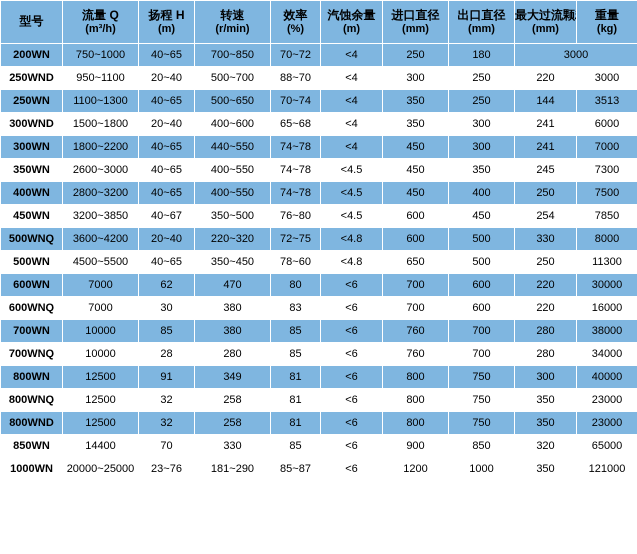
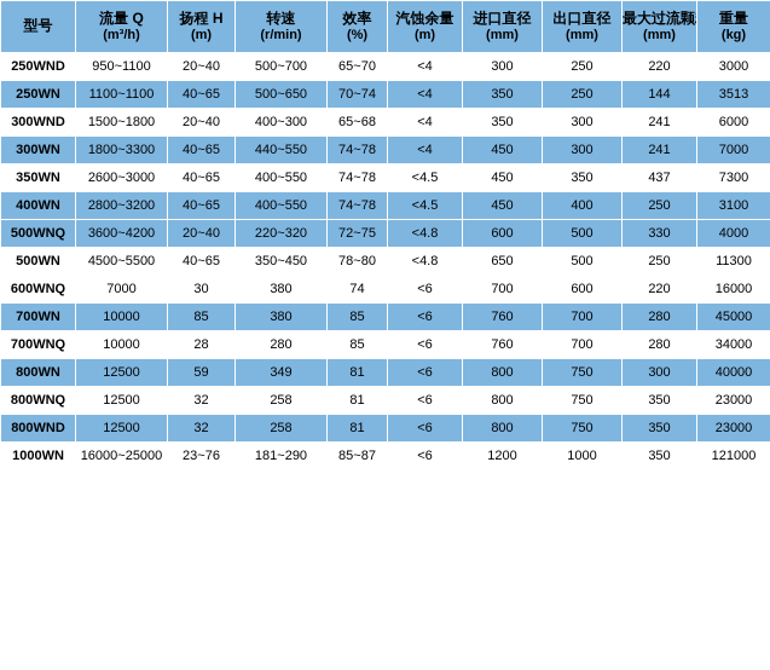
  型号	流量 Q(m³/h)	扬程 H(m)	转速(r/min)	效率(%)	汽蚀余量(m)	进口直径(mm)	出口直径(mm)	最大过流颗(mm)	重量(kg)
- 200WN	750~1000	40~65	700~850	70~72	<4	250	180	3000
- 250WND	950~1100	20~40	500~700	88~70	<4	300	250	220	3000
+ 250WND	950~1100	20~40	500~700	65~70	<4	300	250	220	3000
- 250WN	1100~1300	40~65	500~650	70~74	<4	350	250	144	3513
+ 250WN	1100~1100	40~65	500~650	70~74	<4	350	250	144	3513
- 300WND	1500~1800	20~40	400~600	65~68	<4	350	300	241	6000
+ 300WND	1500~1800	20~40	400~300	65~68	<4	350	300	241	6000
- 300WN	1800~2200	40~65	440~550	74~78	<4	450	300	241	7000
+ 300WN	1800~3300	40~65	440~550	74~78	<4	450	300	241	7000
- 350WN	2600~3000	40~65	400~550	74~78	<4.5	450	350	245	7300
+ 350WN	2600~3000	40~65	400~550	74~78	<4.5	450	350	437	7300
- 400WN	2800~3200	40~65	400~550	74~78	<4.5	450	400	250	7500
+ 400WN	2800~3200	40~65	400~550	74~78	<4.5	450	400	250	3100
- 450WN	3200~3850	40~67	350~500	76~80	<4.5	600	450	254	7850
- 500WNQ	3600~4200	20~40	220~320	72~75	<4.8	600	500	330	8000
+ 500WNQ	3600~4200	20~40	220~320	72~75	<4.8	600	500	330	4000
- 500WN	4500~5500	40~65	350~450	78~60	<4.8	650	500	250	11300
+ 500WN	4500~5500	40~65	350~450	78~80	<4.8	650	500	250	11300
- 600WN	7000	62	470	80	<6	700	600	220	30000
- 600WNQ	7000	30	380	83	<6	700	600	220	16000
+ 600WNQ	7000	30	380	74	<6	700	600	220	16000
- 700WN	10000	85	380	85	<6	760	700	280	38000
+ 700WN	10000	85	380	85	<6	760	700	280	45000
  700WNQ	10000	28	280	85	<6	760	700	280	34000
- 800WN	12500	91	349	81	<6	800	750	300	40000
+ 800WN	12500	59	349	81	<6	800	750	300	40000
  800WNQ	12500	32	258	81	<6	800	750	350	23000
  800WND	12500	32	258	81	<6	800	750	350	23000
- 850WN	14400	70	330	85	<6	900	850	320	65000
- 1000WN	20000~25000	23~76	181~290	85~87	<6	1200	1000	350	121000
+ 1000WN	16000~25000	23~76	181~290	85~87	<6	1200	1000	350	121000
